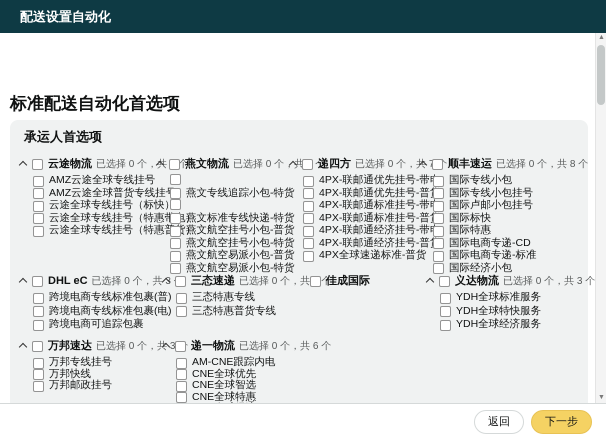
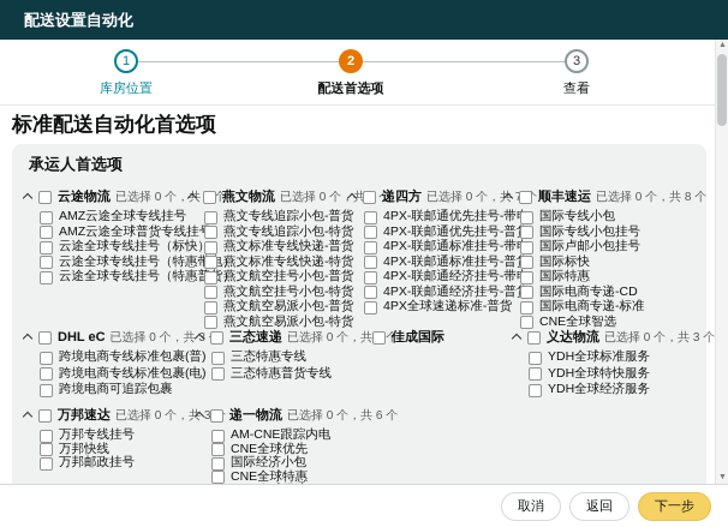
  配送设置自动化
+ 1
+ 库房位置
+ 2
+ 配送首选项
+ 3
+ 查看
  标准配送自动化首选项
  承运人首选项
  云途物流
  已选择 0 个，共 个
  AMZ云途全球专线挂号
  AMZ云途全球普货专线挂
  云途全球专线挂号（标快
  云途全球专线挂号（特惠）
  云途全球专线挂号（特惠）
  燕文物流
  已选择 0 个，共 个
+ 燕文专线追踪小包-普货
  燕文专线追踪小包-特货
+ 燕文标准专线快递-普货
  燕文标准专线快递-特货
  燕文航空挂号小包-普货
  燕文航空挂号小包-特货
  燕文航空易派小包-普货
  燕文航空易派小包-特货
  递四方
  已选择 0 个，共
  4PX-联邮通优先挂号-带
  4PX-联邮通优先挂号-普
  4PX-联邮通标准挂号-带
  4PX-联邮通标准挂号-普
  4PX-联邮通经济挂号-带
  4PX-联邮通经济挂号-普
  4PX全球速递标准-普货
  顺丰速运
  已选择 0 个，共 8 个
  国际专线小包
  国际专线小包挂号
  国际卢邮小包挂号
  国际标快
  国际特惠
  国际电商专递-CD
  国际电商专递-标准
- 国际经济小包
+ CNE全球智选
  DHL eC
  已选择 0 个，共 3
  跨境电商专线标准包裹(普)
  跨境电商专线标准包裹(电)
  跨境电商可追踪包裹
  三态速递
  已选择 0 个，共 个
  三态特惠专线
  三态特惠普货专线
  佳成国际
  义达物流
  已选择 0 个，共 3 个
  YDH全球标准服务
  YDH全球特快服务
  YDH全球经济服务
  万邦速达
  已选择 0 个，共 3
  万邦专线挂号
  万邦快线
  万邦邮政挂号
  递一物流
  已选择 0 个，共 6 个
  AM-CNE跟踪内电
  CNE全球优先
- CNE全球智选
+ 国际经济小包
  CNE全球特惠
+ 取消
  返回
  下一步
